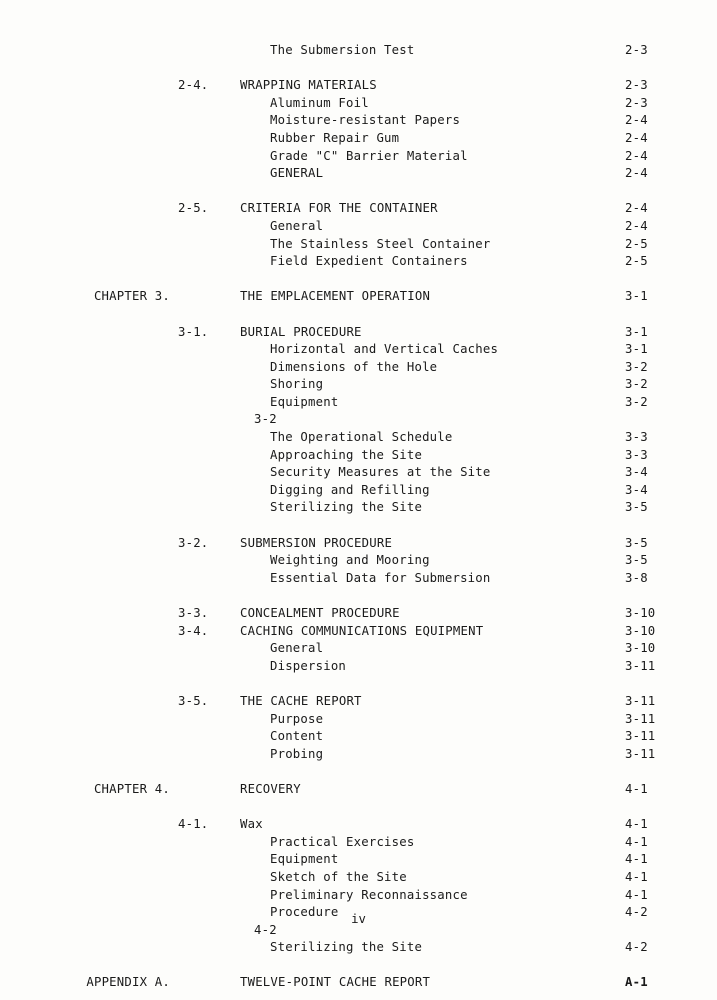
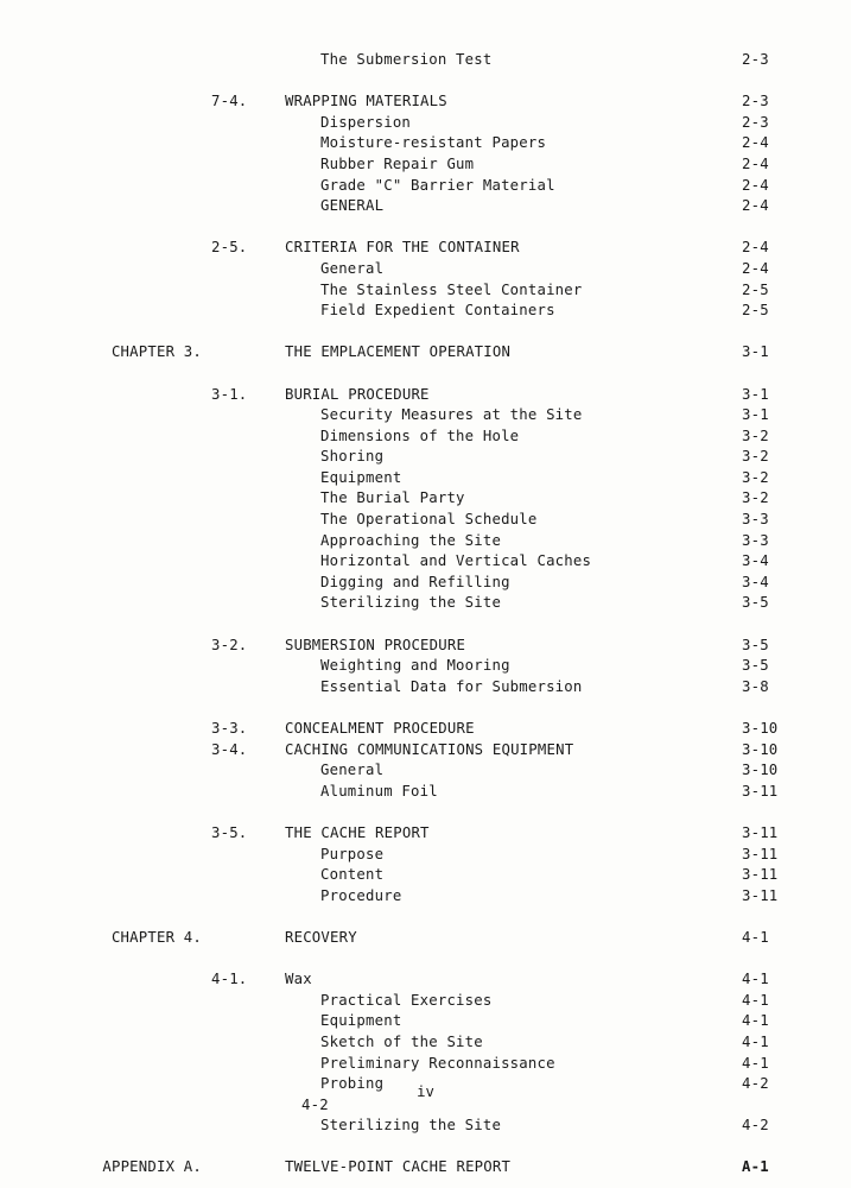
  The Submersion Test
  2-3
- 2-4.
+ 7-4.
  WRAPPING MATERIALS
  2-3
- Aluminum Foil
+ Dispersion
  2-3
  Moisture-resistant Papers
  2-4
  Rubber Repair Gum
  2-4
  Grade "C" Barrier Material
  2-4
  GENERAL
  2-4
  2-5.
  CRITERIA FOR THE CONTAINER
  2-4
  General
  2-4
  The Stainless Steel Container
  2-5
  Field Expedient Containers
  2-5
  CHAPTER 3.
  THE EMPLACEMENT OPERATION
  3-1
  3-1.
  BURIAL PROCEDURE
  3-1
- Horizontal and Vertical Caches
+ Security Measures at the Site
  3-1
  Dimensions of the Hole
  3-2
  Shoring
  3-2
  Equipment
  3-2
+ The Burial Party
  3-2
  The Operational Schedule
  3-3
  Approaching the Site
  3-3
- Security Measures at the Site
+ Horizontal and Vertical Caches
  3-4
  Digging and Refilling
  3-4
  Sterilizing the Site
  3-5
  3-2.
  SUBMERSION PROCEDURE
  3-5
  Weighting and Mooring
  3-5
  Essential Data for Submersion
  3-8
  3-3.
  CONCEALMENT PROCEDURE
  3-10
  3-4.
  CACHING COMMUNICATIONS EQUIPMENT
  3-10
  General
  3-10
- Dispersion
+ Aluminum Foil
  3-11
  3-5.
  THE CACHE REPORT
  3-11
  Purpose
  3-11
  Content
  3-11
- Probing
+ Procedure
  3-11
  CHAPTER 4.
  RECOVERY
  4-1
  4-1.
  Wax
  4-1
  Practical Exercises
  4-1
  Equipment
  4-1
  Sketch of the Site
  4-1
  Preliminary Reconnaissance
  4-1
- Procedure
+ Probing
  4-2
  4-2
  Sterilizing the Site
  4-2
  APPENDIX A.
  TWELVE-POINT CACHE REPORT
  A-1
  iv
